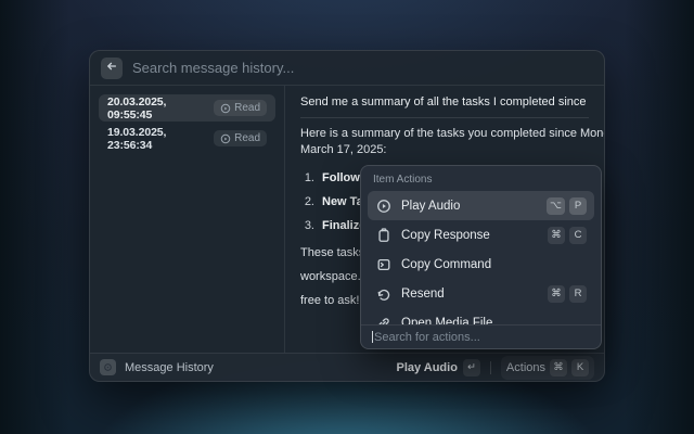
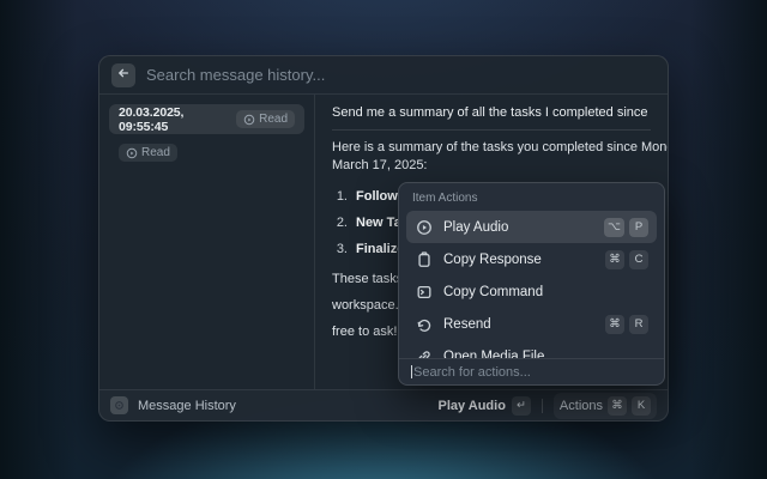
  Search message history...
  20.03.2025, 09:55:45
  Read
- 19.03.2025, 23:56:34
  Read
  Send me a summary of all the tasks I completed since
  Here is a summary of the tasks you completed since Mon
  March 17, 2025:
  1.
  Follow
  2.
  3.
  Finaliz
  These task
  workspace
  free to ask!
  Message History
  Play Audio
  ↵
  Actions
  ⌘
  K
  Item Actions
  Play Audio
  ⌥
  P
  Copy Response
  ⌘
  C
  Copy Command
  Resend
  ⌘
  R
  Open Media File
  Search for actions...
